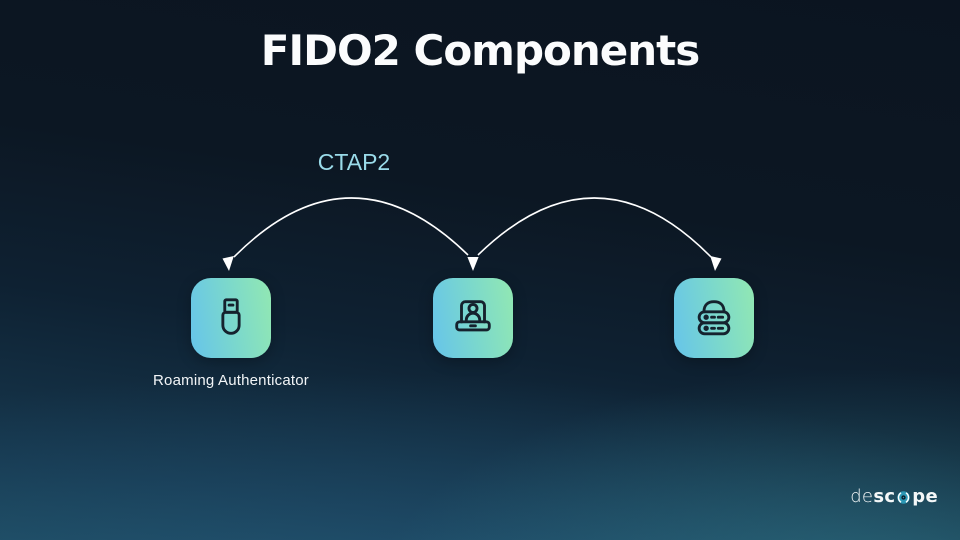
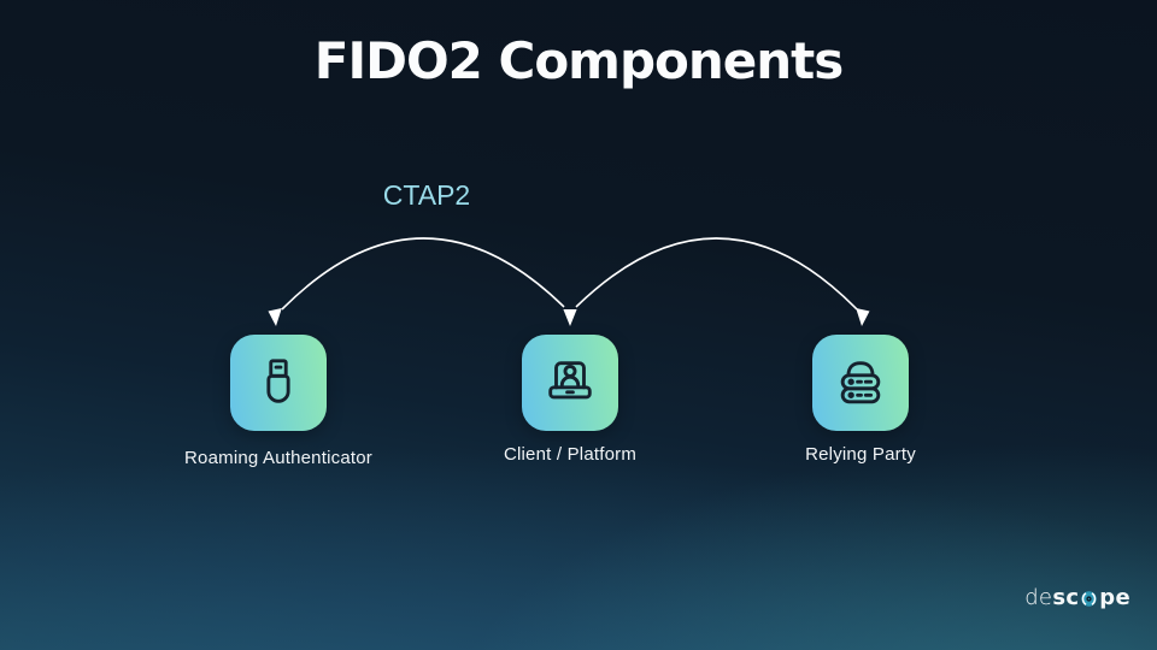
  FIDO2 Components
  CTAP2
  Roaming Authenticator
+ Client / Platform
+ Relying Party
  de
  sc
  pe
